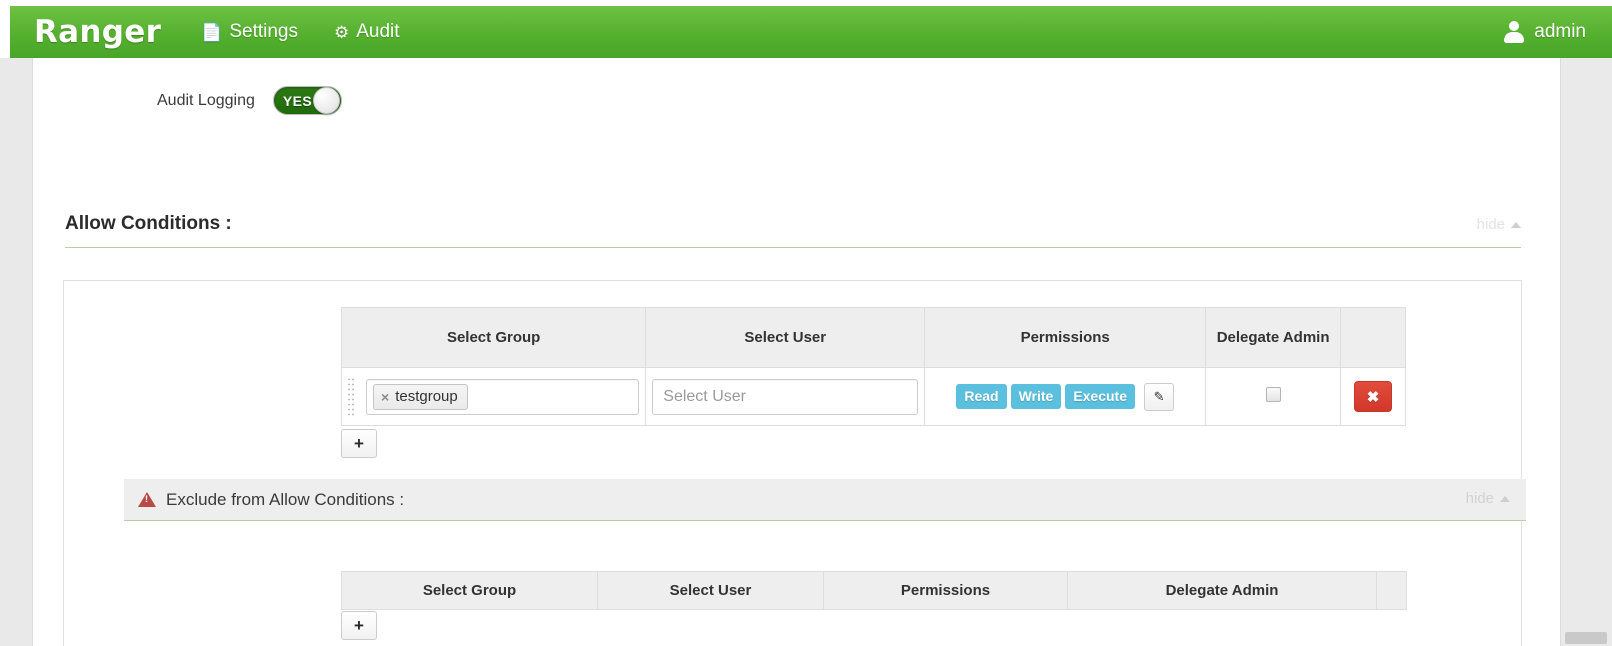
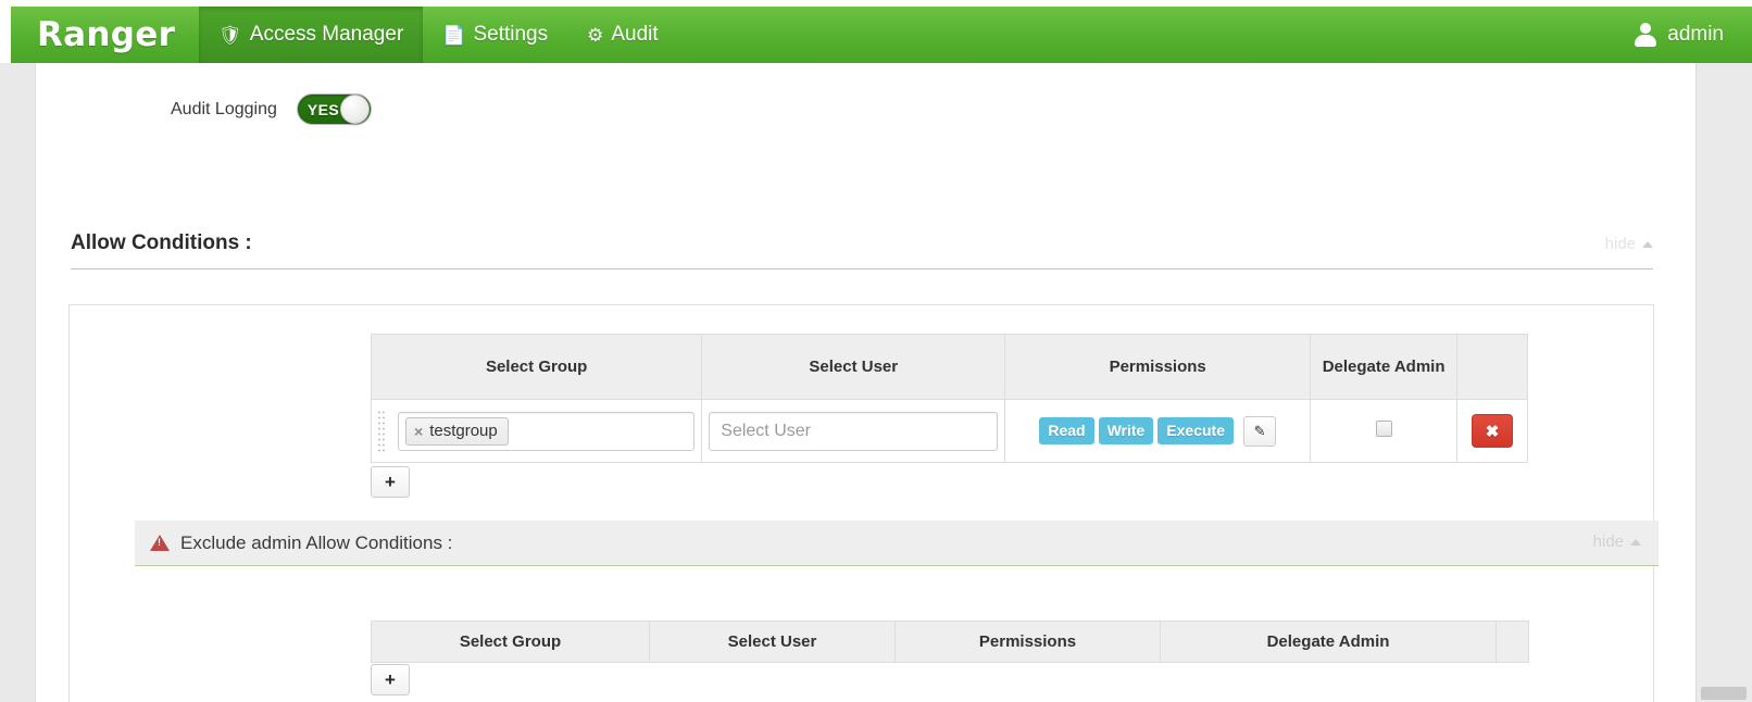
  Ranger
+ 🛡
+ Access Manager
  📄
  Settings
  ⚙
  Audit
  admin
  Audit Logging
  YES
  Allow Conditions :
  hide
  Select Group	Select User	Permissions	Delegate Admin
  × testgroup	Select User	Read Write Execute ✎		✖
  +
- Exclude from Allow Conditions :
+ Exclude admin Allow Conditions :
  hide
  Select Group	Select User	Permissions	Delegate Admin
  +
